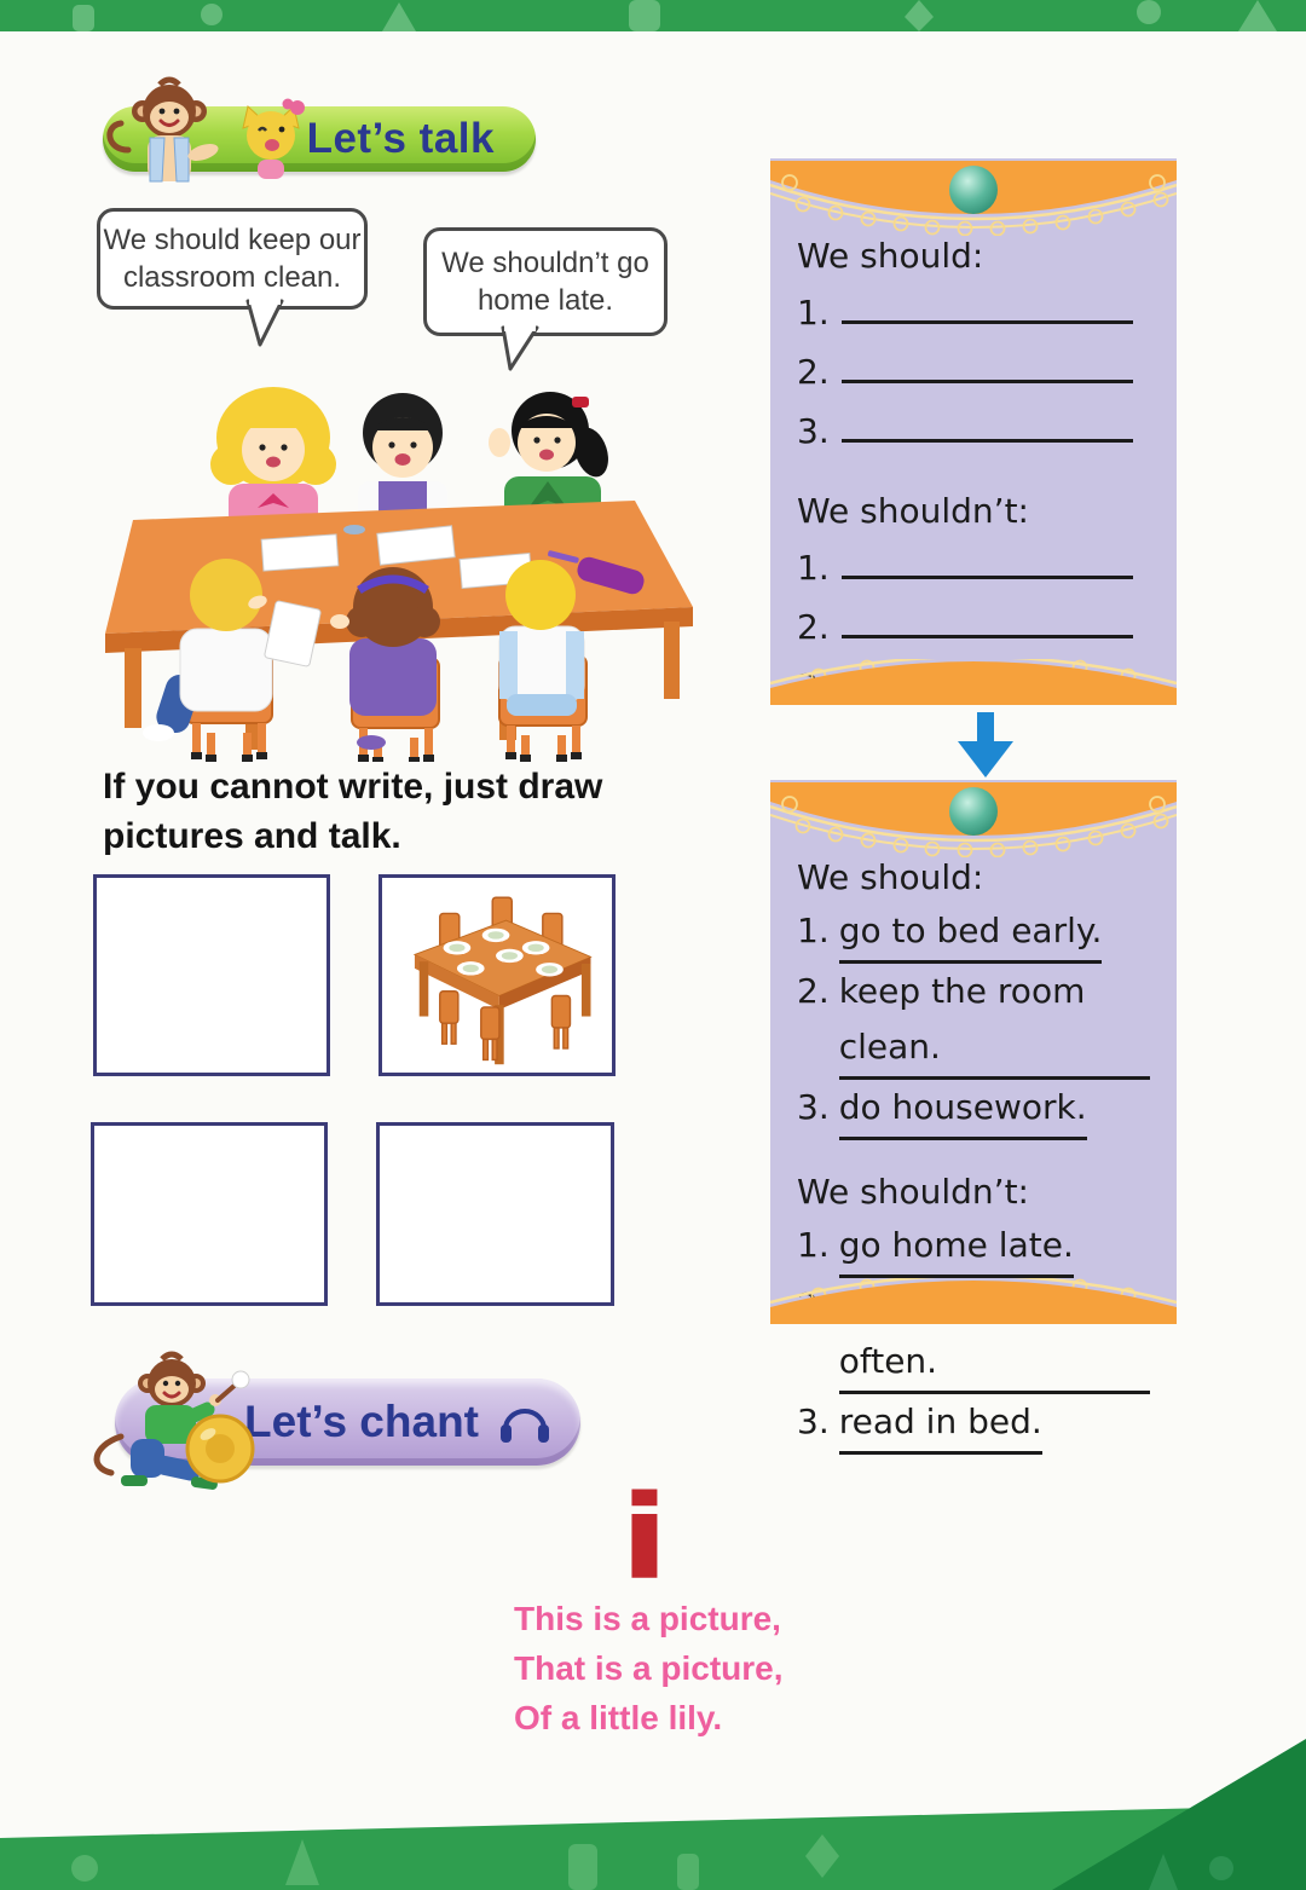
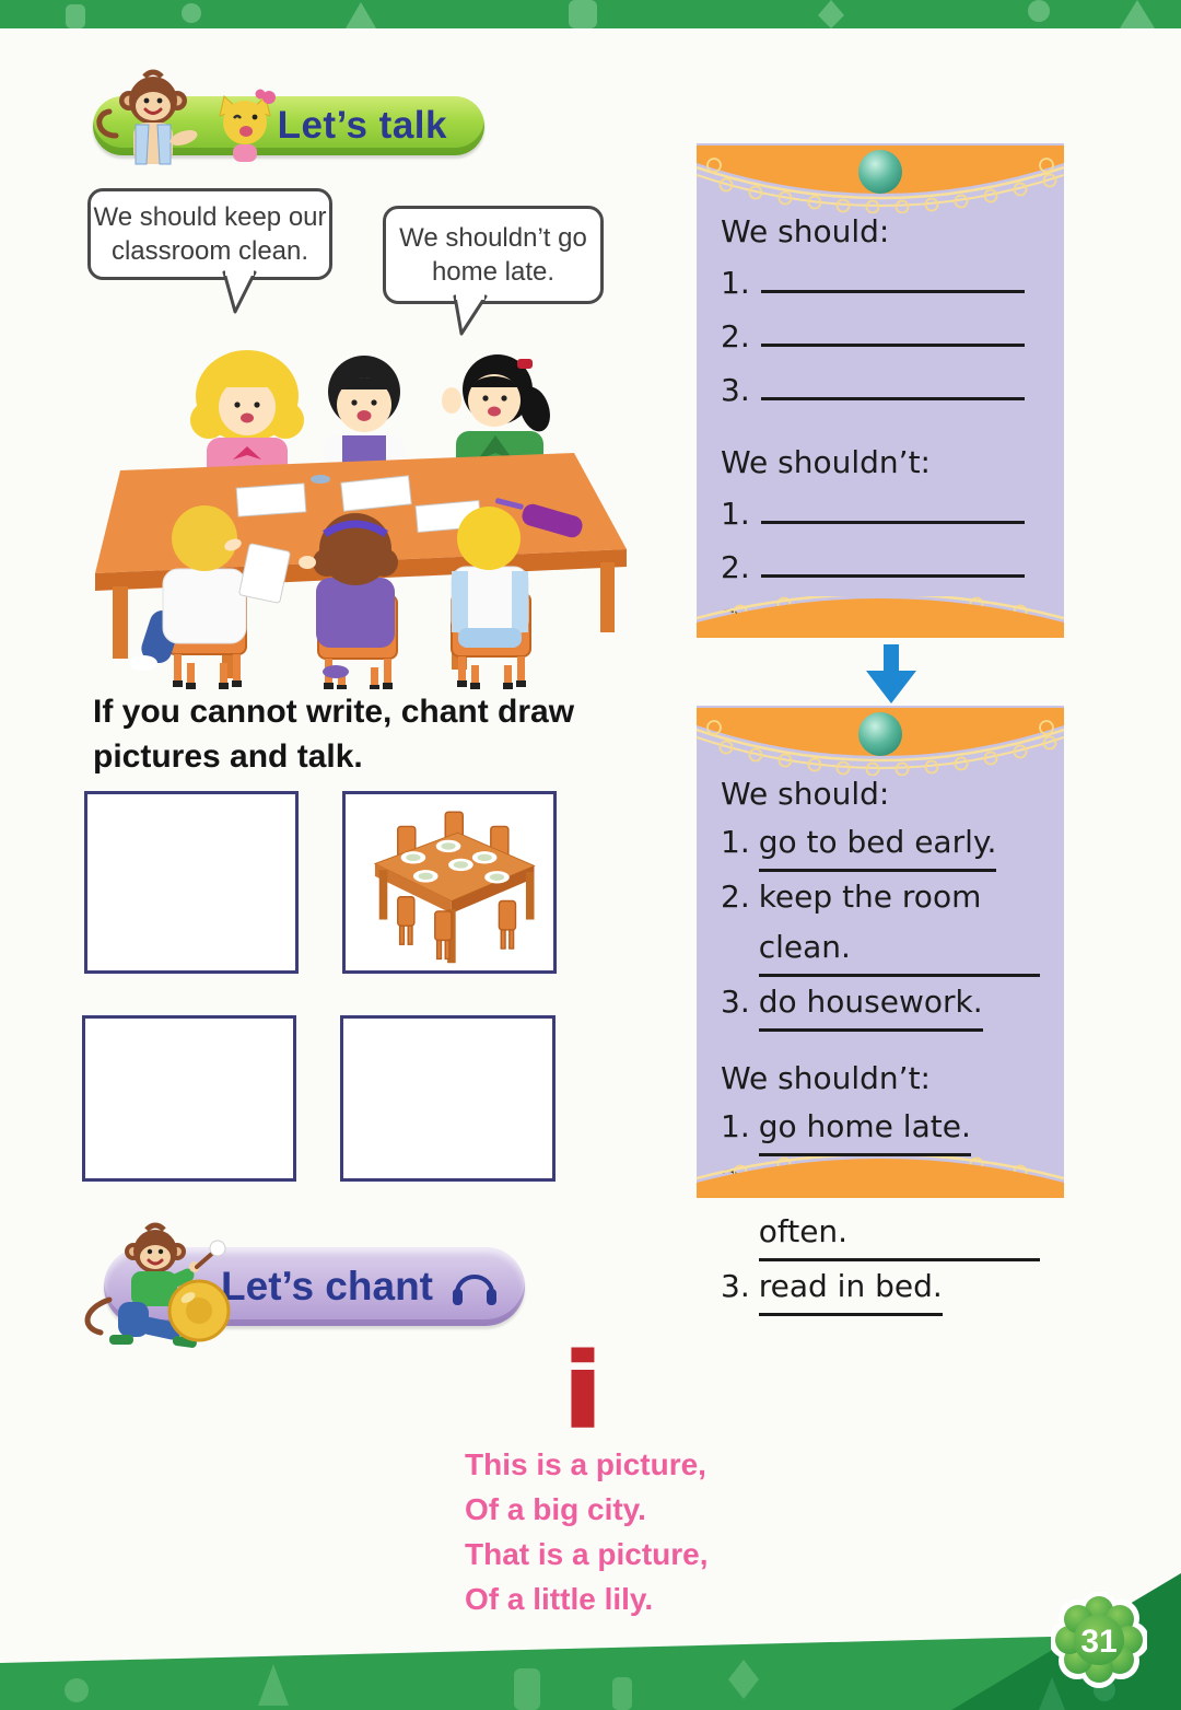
  Let’s talk
  We should keep our
  classroom clean.
  We shouldn’t go
  home late.
- If you cannot write, just draw
+ If you cannot write, chant draw
  pictures and talk.
  We should:
  1.
  2.
  3.
  We shouldn’t:
  1.
  2.
  We should:
  1.
  go to bed early.
  2.
  keep the room clean.
  3.
  do housework.
  We shouldn’t:
  1.
  go home late.
  3.
  read in bed.
  Let’s chant
  i
  This is a picture,
+ Of a big city.
  That is a picture,
  Of a little lily.
+ 31
